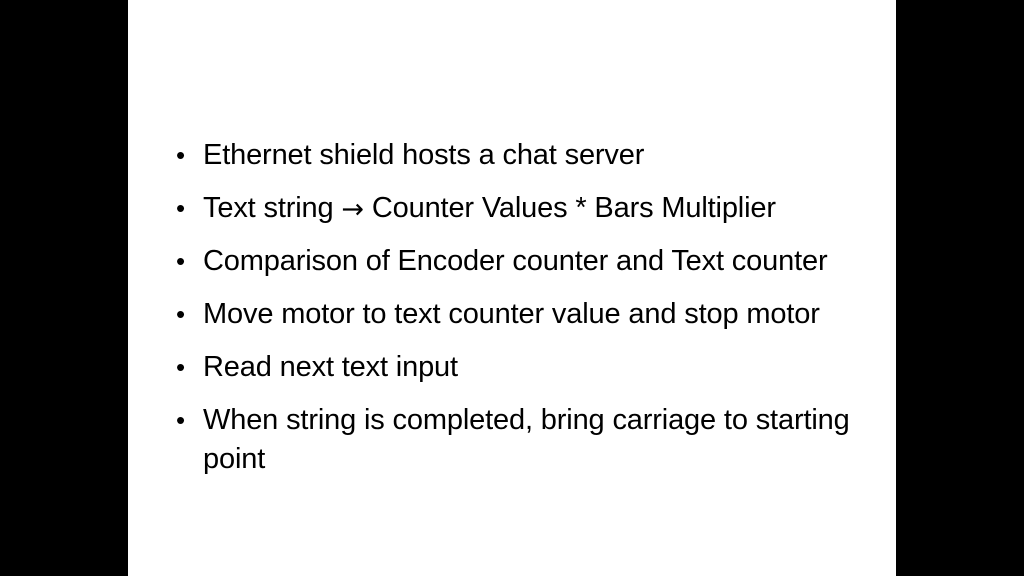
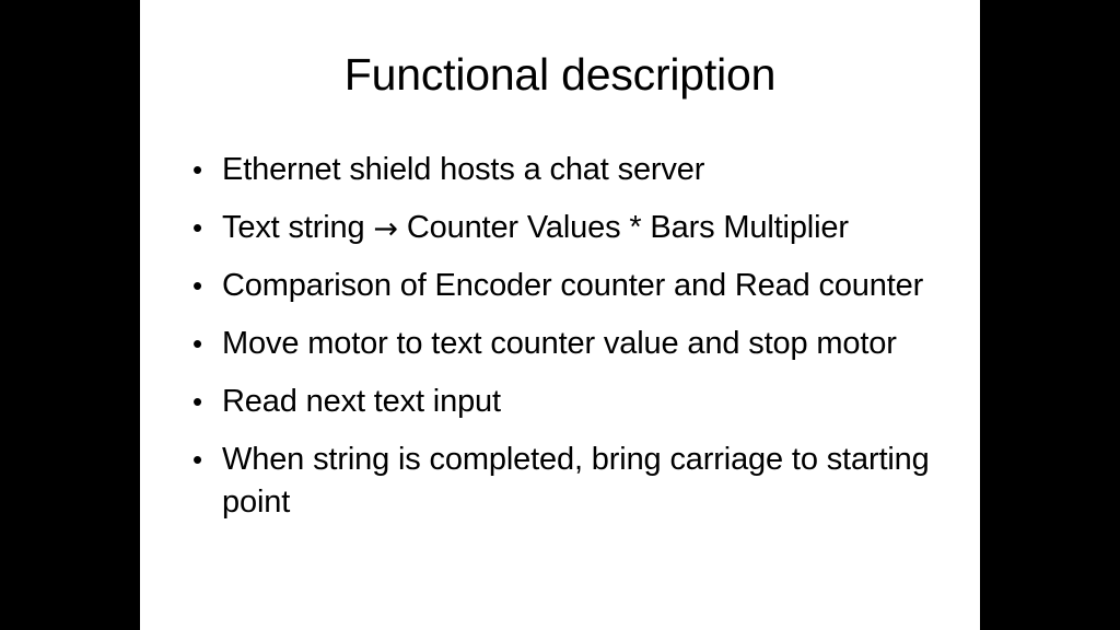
+ Functional description
  •
  Ethernet shield hosts a chat server
  •
  Text string → Counter Values * Bars Multiplier
  •
- Comparison of Encoder counter and Text counter
+ Comparison of Encoder counter and Read counter
  •
  Move motor to text counter value and stop motor
  •
  Read next text input
  •
  When string is completed, bring carriage to starting point
